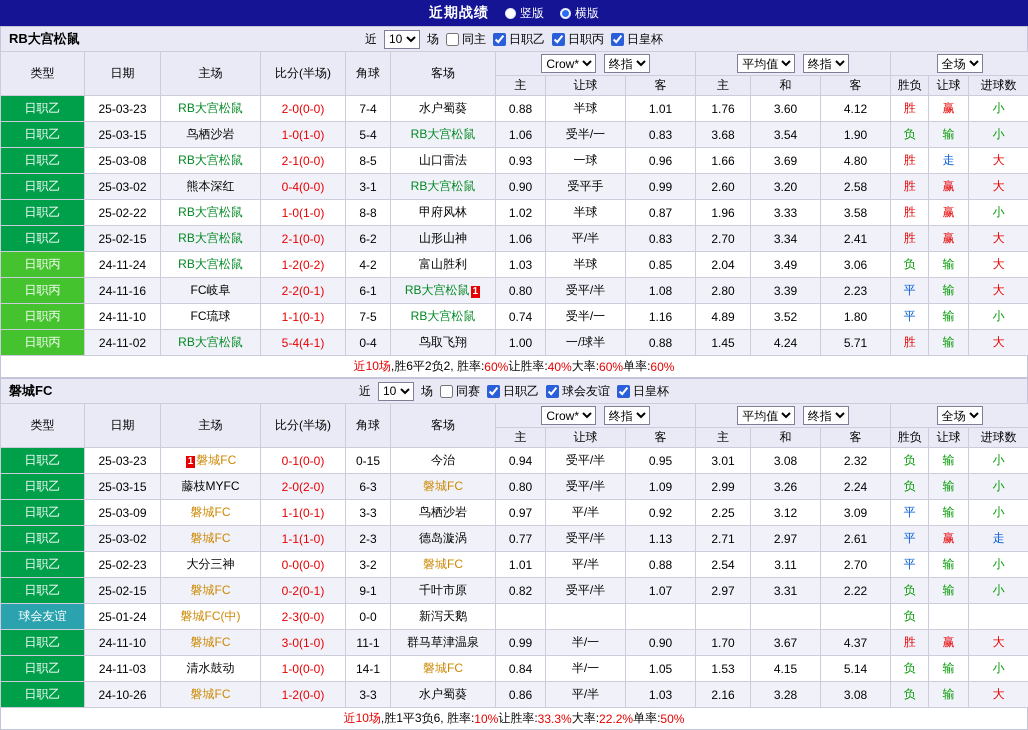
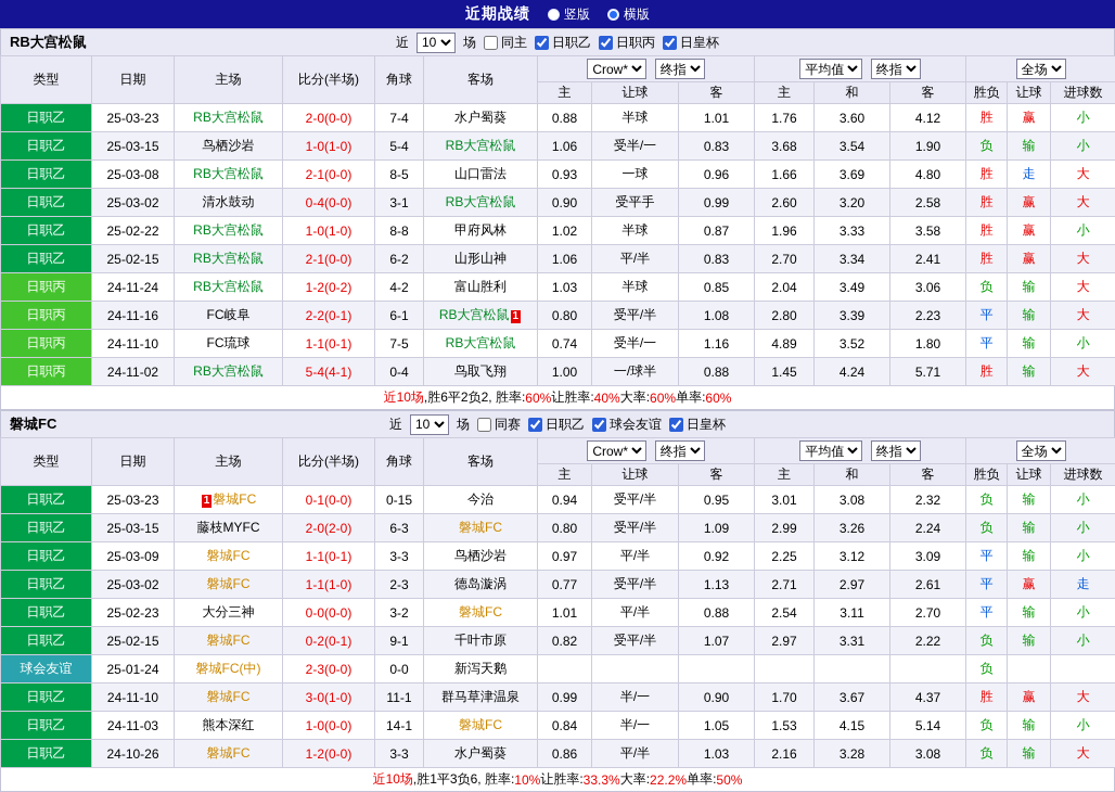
  近期战绩
  竖版
  横版
  RB大宫松鼠
  近
  10
  场
  同主
  日职乙
  日职丙
  日皇杯
  类型	日期	主场	比分(半场)	角球	客场	Crow* 终指	平均值 终指	全场
  主	让球	客	主	和	客	胜负	让球	进球数
  日职乙	25-03-23	RB大宫松鼠	2-0(0-0)	7-4	水户蜀葵	0.88	半球	1.01	1.76	3.60	4.12	胜	赢	小
  日职乙	25-03-15	鸟栖沙岩	1-0(1-0)	5-4	RB大宫松鼠	1.06	受半/一	0.83	3.68	3.54	1.90	负	输	小
  日职乙	25-03-08	RB大宫松鼠	2-1(0-0)	8-5	山口雷法	0.93	一球	0.96	1.66	3.69	4.80	胜	走	大
- 日职乙	25-03-02	熊本深红	0-4(0-0)	3-1	RB大宫松鼠	0.90	受平手	0.99	2.60	3.20	2.58	胜	赢	大
+ 日职乙	25-03-02	清水鼓动	0-4(0-0)	3-1	RB大宫松鼠	0.90	受平手	0.99	2.60	3.20	2.58	胜	赢	大
  日职乙	25-02-22	RB大宫松鼠	1-0(1-0)	8-8	甲府风林	1.02	半球	0.87	1.96	3.33	3.58	胜	赢	小
  日职乙	25-02-15	RB大宫松鼠	2-1(0-0)	6-2	山形山神	1.06	平/半	0.83	2.70	3.34	2.41	胜	赢	大
  日职丙	24-11-24	RB大宫松鼠	1-2(0-2)	4-2	富山胜利	1.03	半球	0.85	2.04	3.49	3.06	负	输	大
  日职丙	24-11-16	FC岐阜	2-2(0-1)	6-1	RB大宫松鼠 1	0.80	受平/半	1.08	2.80	3.39	2.23	平	输	大
  日职丙	24-11-10	FC琉球	1-1(0-1)	7-5	RB大宫松鼠	0.74	受半/一	1.16	4.89	3.52	1.80	平	输	小
  日职丙	24-11-02	RB大宫松鼠	5-4(4-1)	0-4	鸟取飞翔	1.00	一/球半	0.88	1.45	4.24	5.71	胜	输	大
  近10场
  ,胜6平2负2, 胜率:
  60%
  让胜率:
  40%
  大率:
  60%
  单率:
  60%
  磐城FC
  近
  10
  场
  同赛
  日职乙
  球会友谊
  日皇杯
  类型	日期	主场	比分(半场)	角球	客场	Crow* 终指	平均值 终指	全场
  主	让球	客	主	和	客	胜负	让球	进球数
  日职乙	25-03-23	1 磐城FC	0-1(0-0)	0-15	今治	0.94	受平/半	0.95	3.01	3.08	2.32	负	输	小
  日职乙	25-03-15	藤枝MYFC	2-0(2-0)	6-3	磐城FC	0.80	受平/半	1.09	2.99	3.26	2.24	负	输	小
  日职乙	25-03-09	磐城FC	1-1(0-1)	3-3	鸟栖沙岩	0.97	平/半	0.92	2.25	3.12	3.09	平	输	小
  日职乙	25-03-02	磐城FC	1-1(1-0)	2-3	德岛漩涡	0.77	受平/半	1.13	2.71	2.97	2.61	平	赢	走
  日职乙	25-02-23	大分三神	0-0(0-0)	3-2	磐城FC	1.01	平/半	0.88	2.54	3.11	2.70	平	输	小
  日职乙	25-02-15	磐城FC	0-2(0-1)	9-1	千叶市原	0.82	受平/半	1.07	2.97	3.31	2.22	负	输	小
  球会友谊	25-01-24	磐城FC(中)	2-3(0-0)	0-0	新泻天鹅							负
  日职乙	24-11-10	磐城FC	3-0(1-0)	11-1	群马草津温泉	0.99	半/一	0.90	1.70	3.67	4.37	胜	赢	大
- 日职乙	24-11-03	清水鼓动	1-0(0-0)	14-1	磐城FC	0.84	半/一	1.05	1.53	4.15	5.14	负	输	小
+ 日职乙	24-11-03	熊本深红	1-0(0-0)	14-1	磐城FC	0.84	半/一	1.05	1.53	4.15	5.14	负	输	小
  日职乙	24-10-26	磐城FC	1-2(0-0)	3-3	水户蜀葵	0.86	平/半	1.03	2.16	3.28	3.08	负	输	大
  近10场
  ,胜1平3负6, 胜率:
  10%
  让胜率:
  33.3%
  大率:
  22.2%
  单率:
  50%
